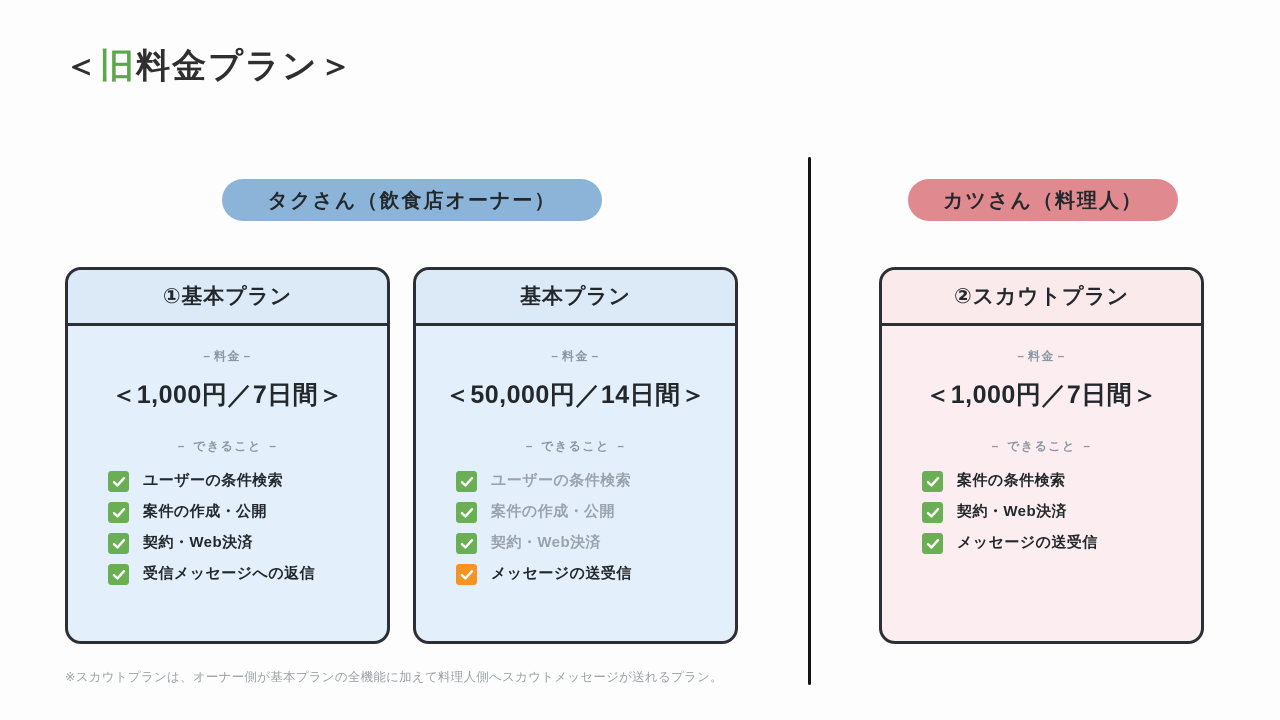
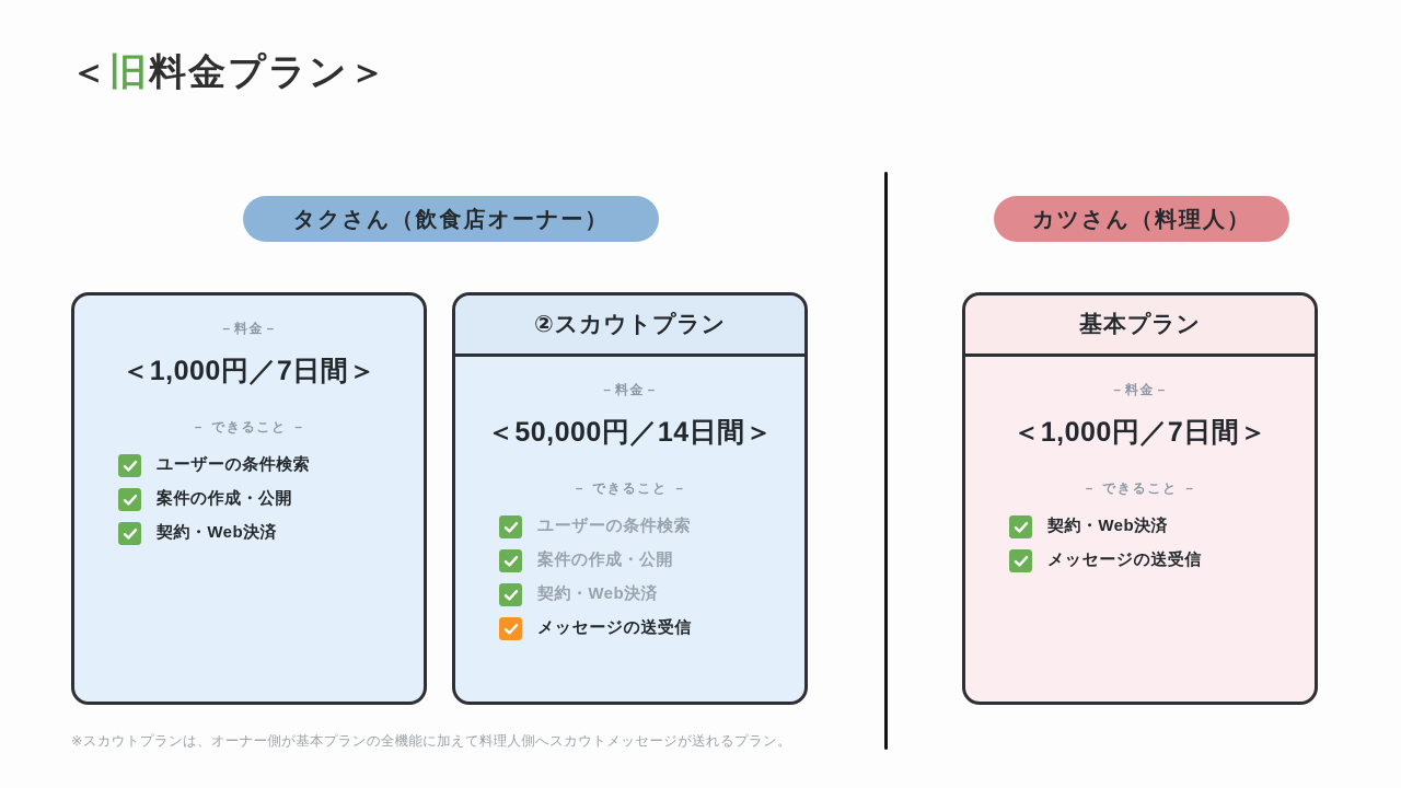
  ＜旧料金プラン＞
  タクさん（飲食店オーナー）
  カツさん（料理人）
- ①基本プラン
  －料金－
  ＜1,000円／7日間＞
  － できること －
  ユーザーの条件検索
  案件の作成・公開
  契約・Web決済
- 受信メッセージへの返信
- 基本プラン
+ ②スカウトプラン
  －料金－
  ＜50,000円／14日間＞
  － できること －
  ユーザーの条件検索
  案件の作成・公開
  契約・Web決済
  メッセージの送受信
- ②スカウトプラン
+ 基本プラン
  －料金－
  ＜1,000円／7日間＞
  － できること －
- 案件の条件検索
  契約・Web決済
  メッセージの送受信
  ※スカウトプランは、オーナー側が基本プランの全機能に加えて料理人側へスカウトメッセージが送れるプラン。
